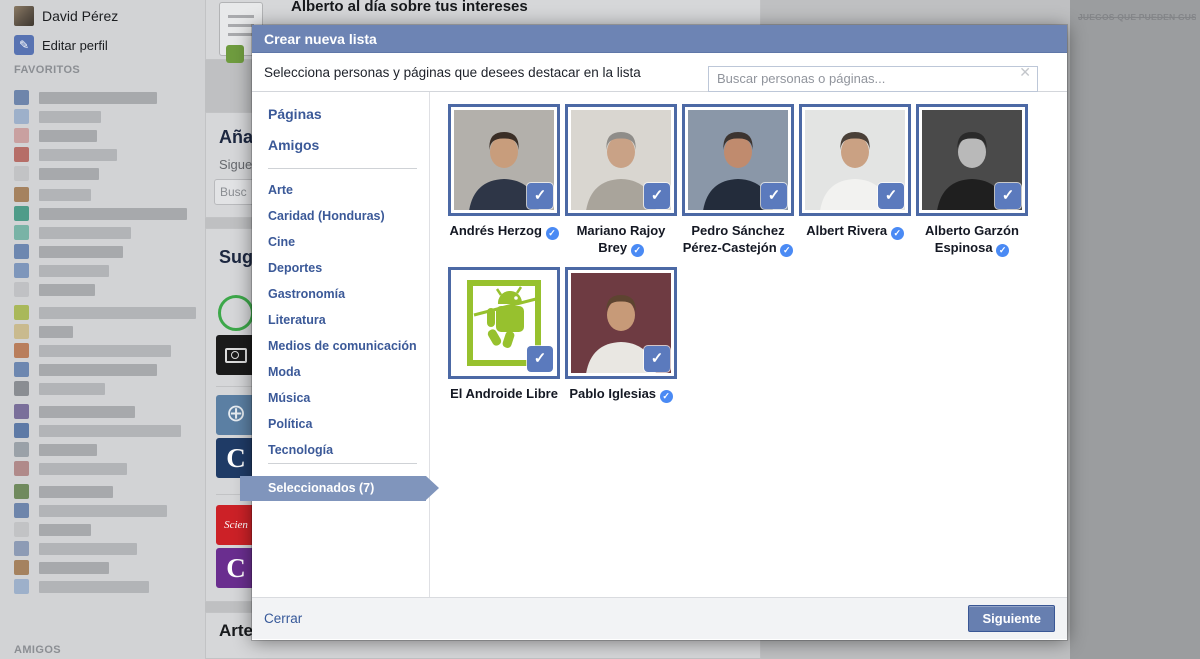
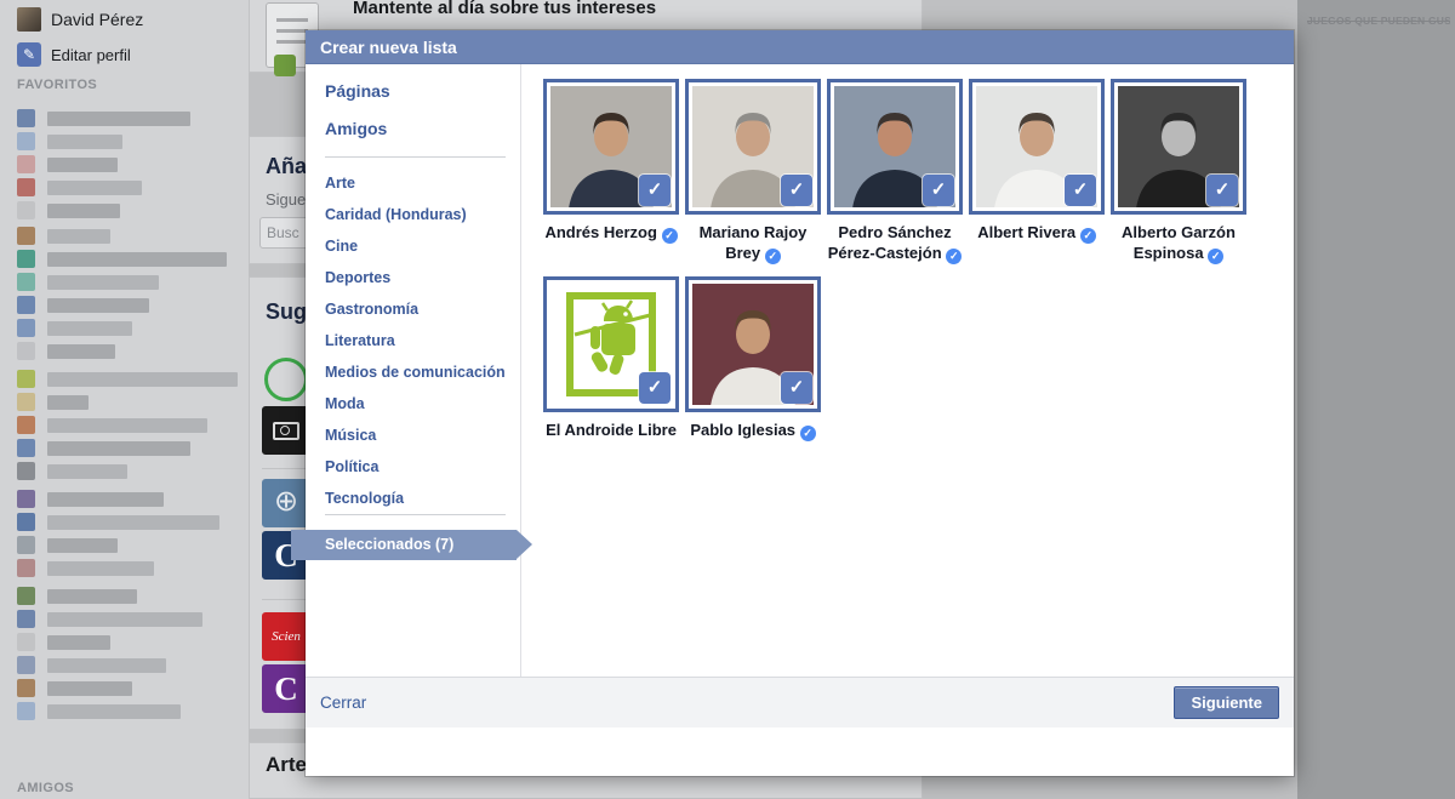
  David Pérez
  ✎
  Editar perfil
  FAVORITOS
  AMIGOS
- Alberto al día sobre tus intereses
+ Mantente al día sobre tus intereses
  Aña
  Sigue
  Busc
  Sug
  ⊕
  C
  Scien
  C
  Arte
  JUEGOS QUE PUEDEN GUS
  Crear nueva lista
- Selecciona personas y páginas que desees destacar en la lista
- Buscar personas o páginas...
- ✕
  Páginas
  Amigos
  Arte
  Caridad (Honduras)
  Cine
  Deportes
  Gastronomía
  Literatura
  Medios de comunicación
  Moda
  Música
  Política
  Tecnología
  Seleccionados (7)
  ✓
  Andrés Herzog ✓
  ✓
  Mariano Rajoy Brey ✓
  ✓
  Pedro Sánchez Pérez-Castejón ✓
  ✓
  Albert Rivera ✓
  ✓
  Alberto Garzón Espinosa ✓
  ✓
  El Androide Libre
  ✓
  Pablo Iglesias ✓
  Cerrar
  Siguiente
